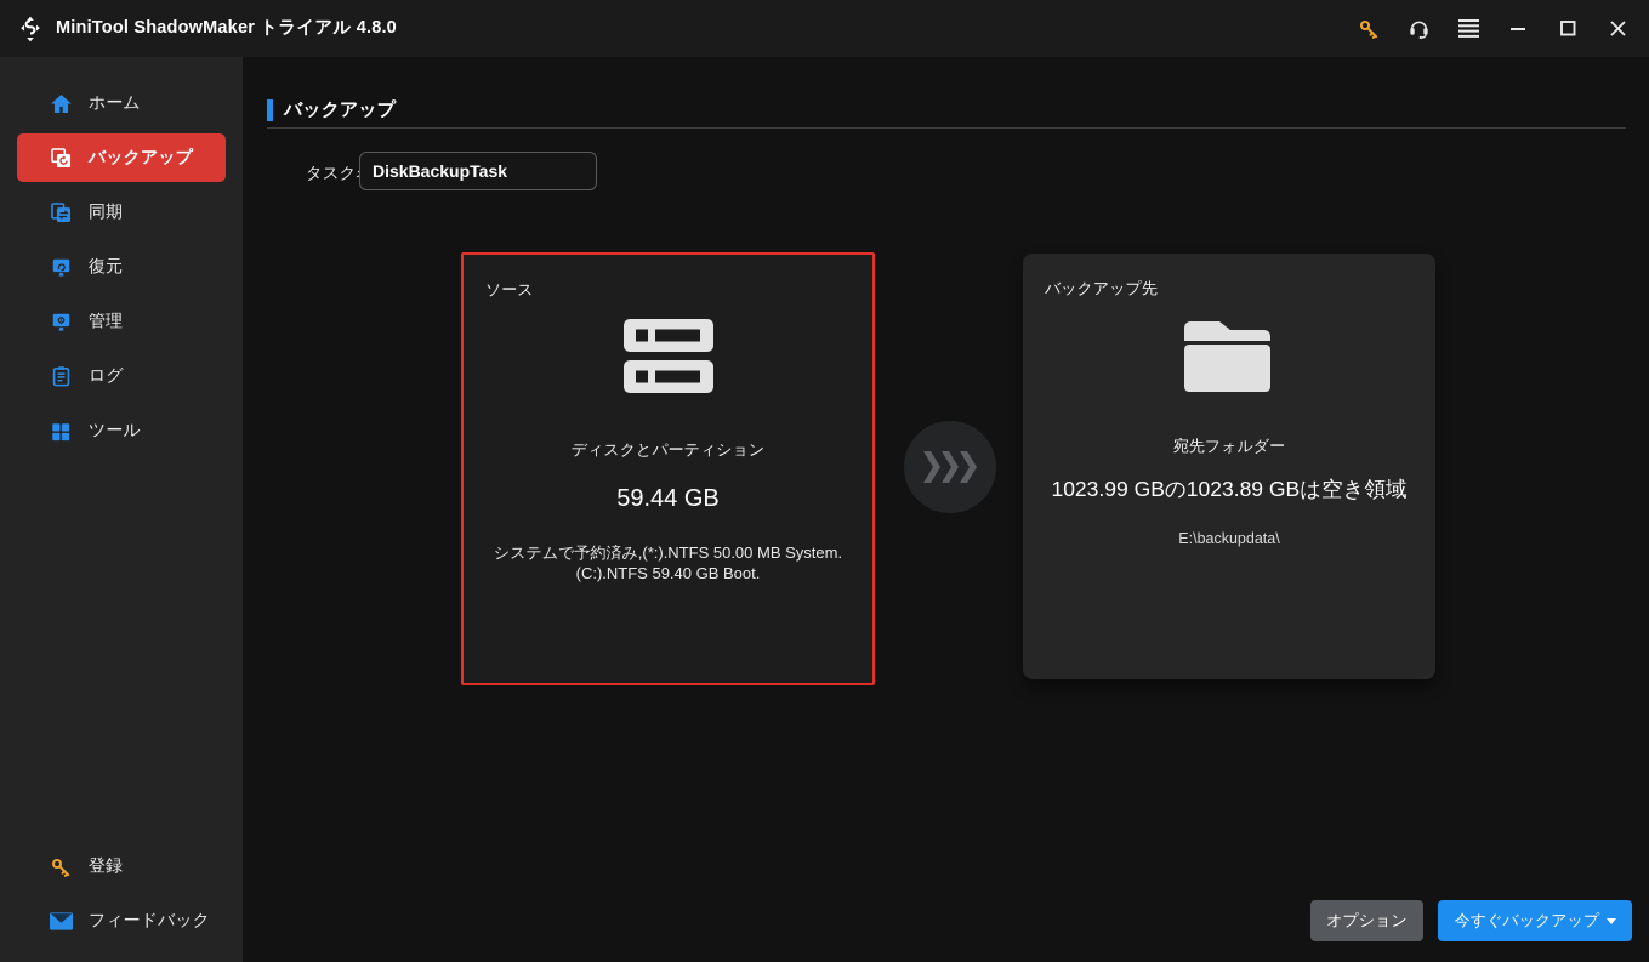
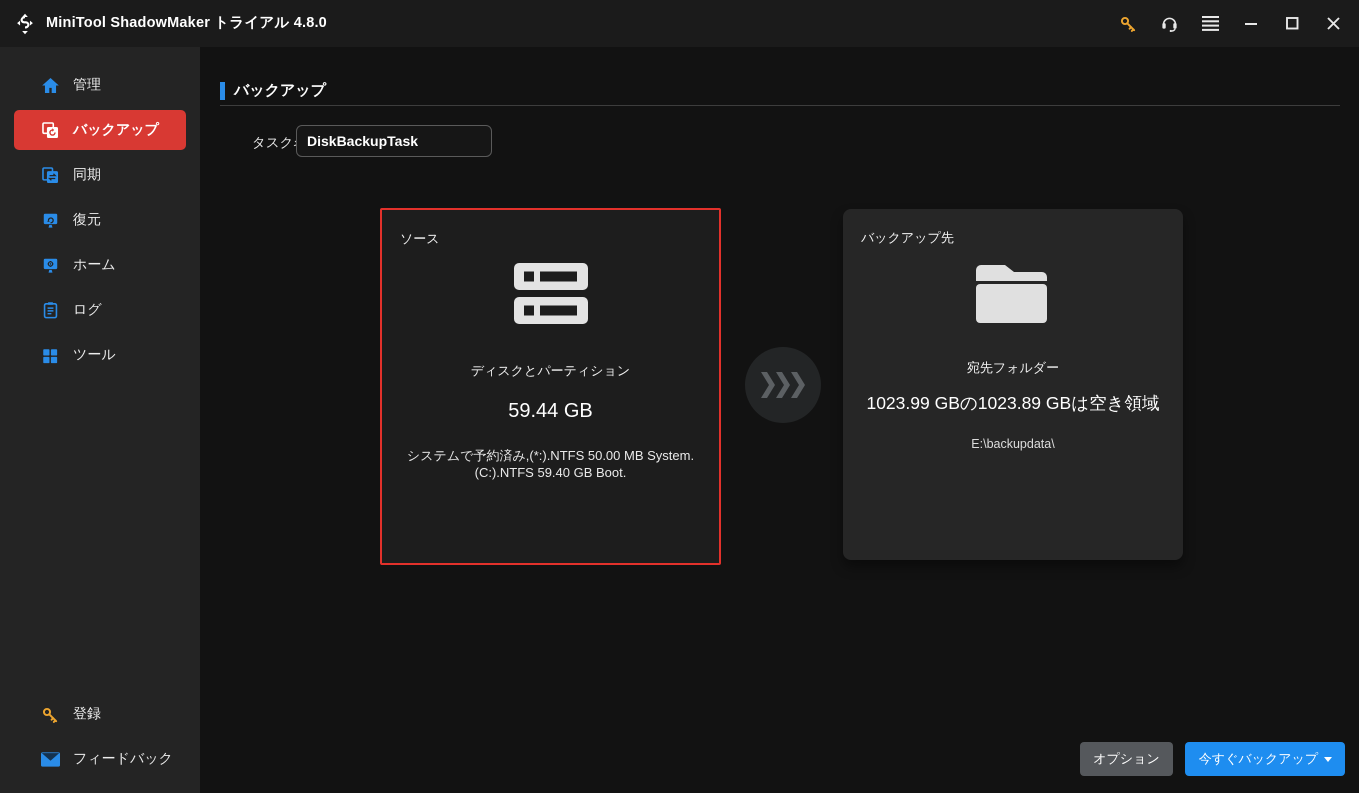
  MiniTool ShadowMaker トライアル 4.8.0
- ホーム
+ 管理
  バックアップ
  同期
  復元
- 管理
+ ホーム
  ログ
  ツール
  登録
  フィードバック
  バックアップ
  DiskBackupTask
  ソース
  ディスクとパーティション
  59.44 GB
  システムで予約済み,(*:).NTFS 50.00 MB System.
  (C:).NTFS 59.40 GB Boot.
  バックアップ先
  宛先フォルダー
  1023.99 GBの1023.89 GBは空き領域
  E:\backupdata\
  オプション
  今すぐバックアップ
